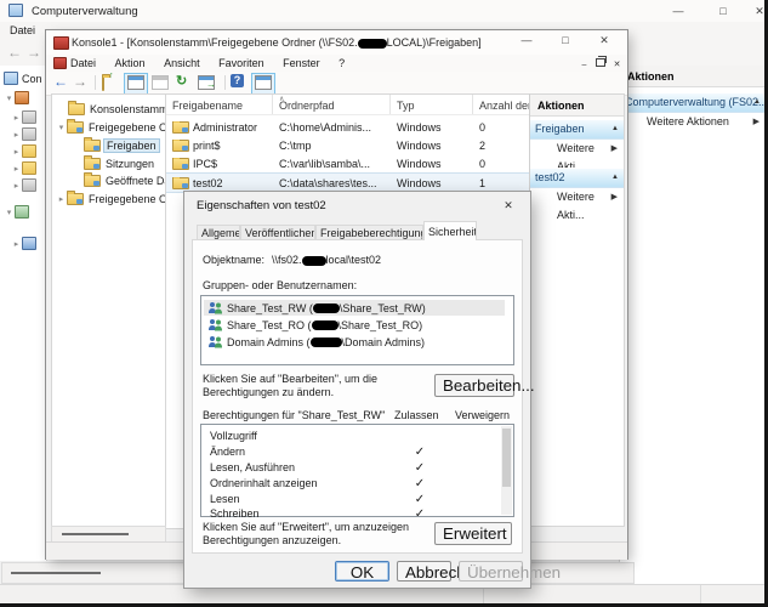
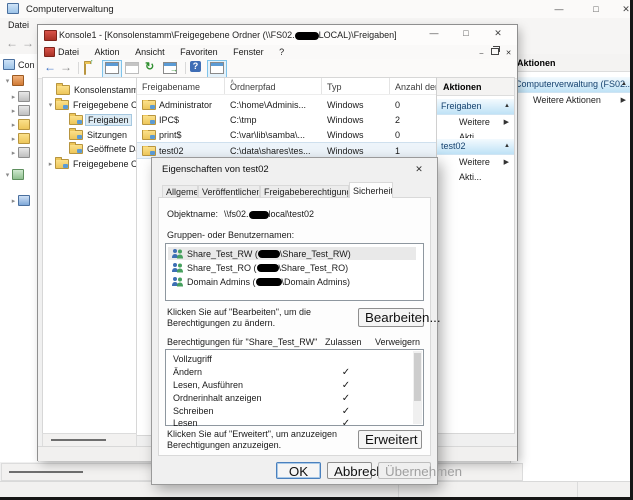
  Computerverwaltung
  —
  □
  ✕
  Datei
  ←
  →
  Con
  Aktionen
  Computerverwaltung (FS02..
  Weitere Aktionen
  Konsole1 - [Konsolenstamm\Freigegebene Ordner (\\FS02. LOCAL)\Freigaben]
  —
  □
  ✕
  Datei Aktion Ansicht Favoriten Fenster ?
  ←
  →
  ↻
  →
  ?
  Konsolenstamm
  Freigegebene O
  Freigaben
  Sitzungen
  Geöffnete D
  Freigegebene O
  Freigabename
  Ordnerpfad
  Typ
  Administrator
  C:\home\Adminis...
  Windows
  0
- print$
+ IPC$
  C:\tmp
  Windows
  2
- IPC$
+ print$
  C:\var\lib\samba\...
  Windows
  0
  test02
  C:\data\shares\tes...
  Windows
  1
  Aktionen
  Freigaben
  Weitere Akti...
  test02
  Weitere Akti...
  Eigenschaften von test02
  ✕
  Allgeme
  Veröffentlichen
  Freigabeberechtigun
  Sicherheit
  Objektname:
  \\fs02. local\test02
  Gruppen- oder Benutzernamen:
  Share_Test_RW ( \Share_Test_RW)
  Share_Test_RO ( \Share_Test_RO)
  Domain Admins ( \Domain Admins)
  Klicken Sie auf "Bearbeiten", um die Berechtigungen zu ändern.
  Bearbeiten...
  Berechtigungen für "Share_Test_RW"
  Zulassen
  Verweigern
  Vollzugriff
  Ändern
  ✓
  Lesen, Ausführen
  ✓
  Ordnerinhalt anzeigen
  ✓
- Lesen
+ Schreiben
  ✓
- Schreiben
+ Lesen
  ✓
  Klicken Sie auf "Erweitert", um anzuzeigen Berechtigungen anzuzeigen.
  Erweitert
  OK
  Übernehmen
